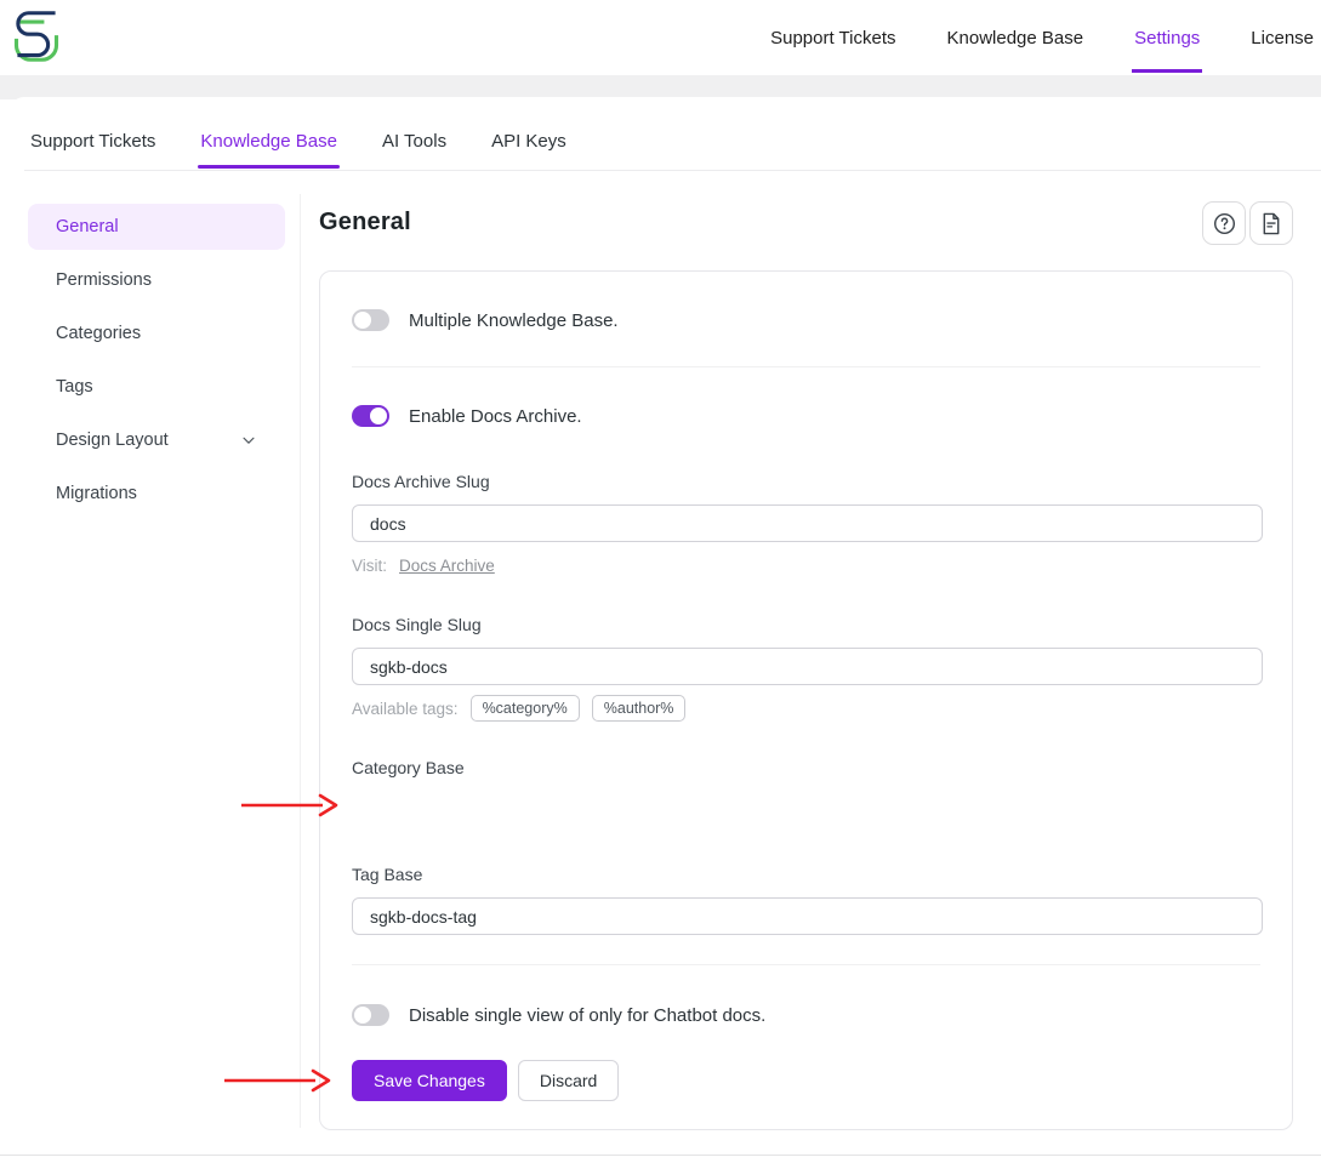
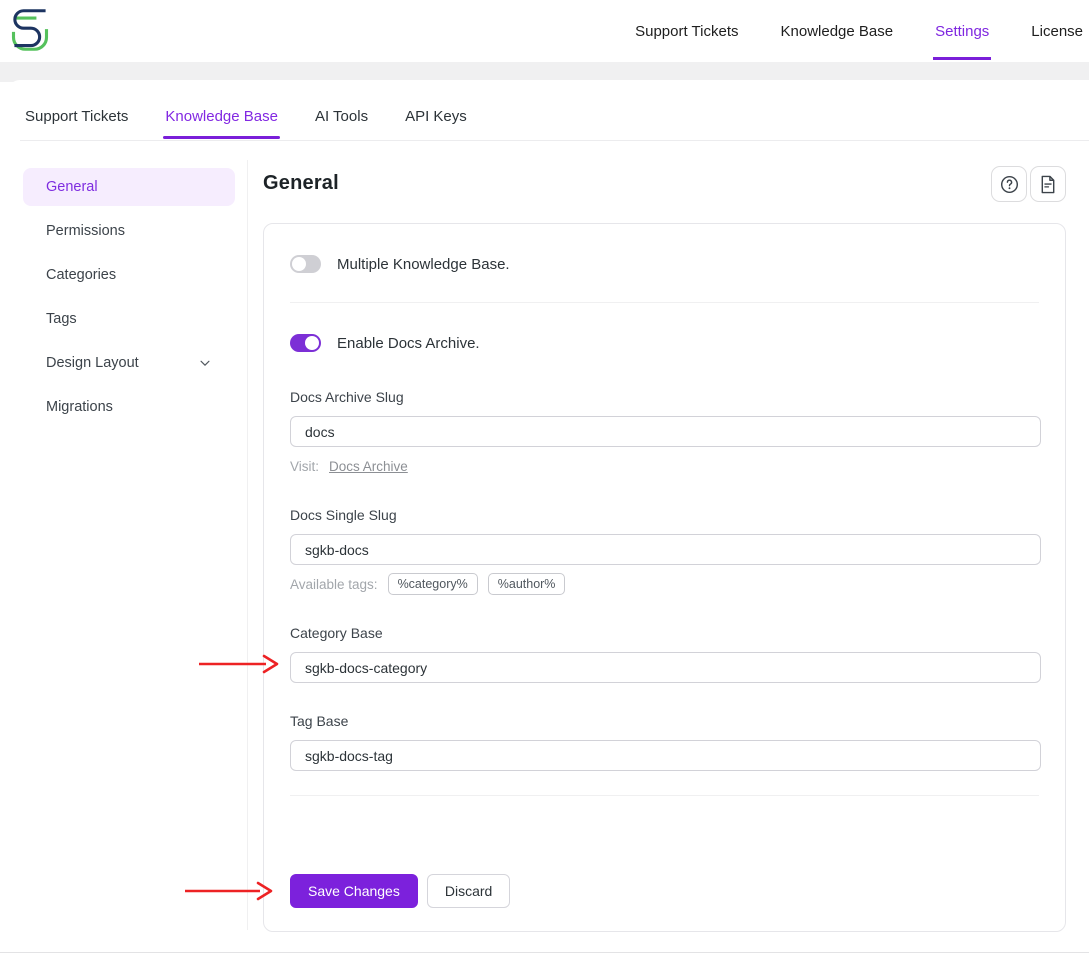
  Support Tickets
  Knowledge Base
  Settings
  License
  Support Tickets
  Knowledge Base
  AI Tools
  API Keys
  General
  Permissions
  Categories
  Tags
  Design Layout
  Migrations
  General
  Multiple Knowledge Base.
  Enable Docs Archive.
  Docs Archive Slug
  docs
  Visit:
  Docs Archive
  Docs Single Slug
  sgkb-docs
  Available tags:
  %category%
  %author%
  Category Base
+ sgkb-docs-category
  Tag Base
  sgkb-docs-tag
- Disable single view of only for Chatbot docs.
  Save Changes
  Discard
